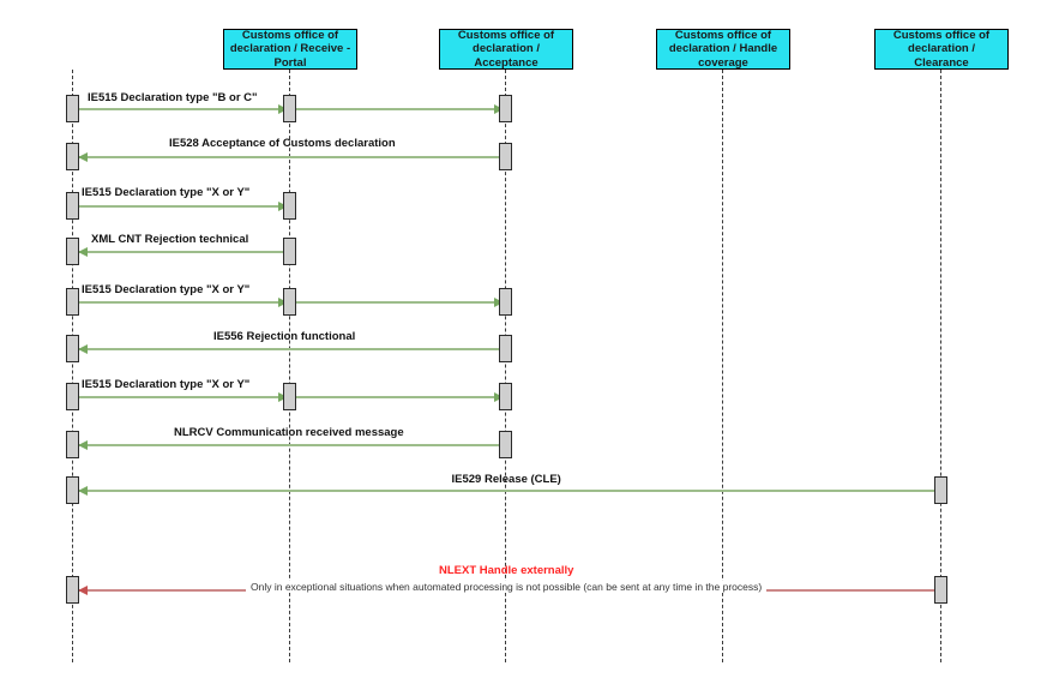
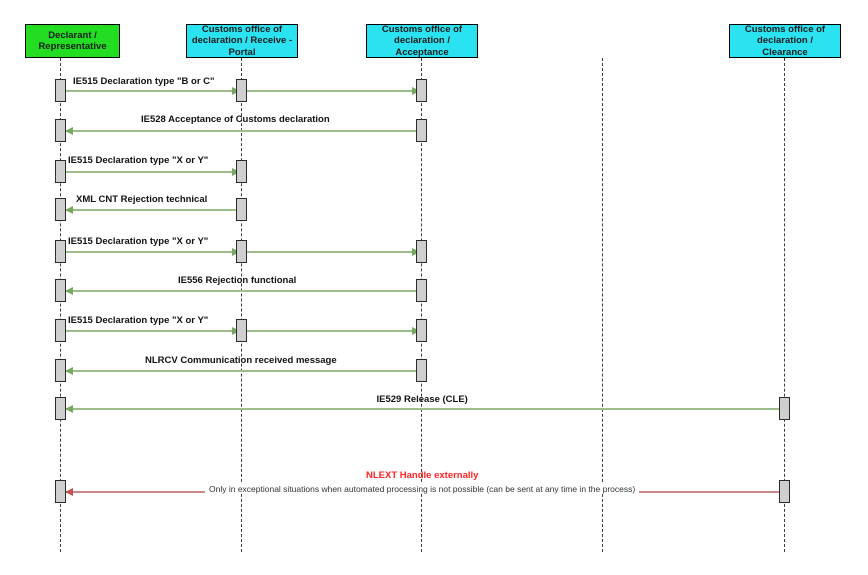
  IE515 Declaration type "B or C"
  IE528 Acceptance of Customs declaration
  IE515 Declaration type "X or Y"
  XML CNT Rejection technical
  IE515 Declaration type "X or Y"
  IE556 Rejection functional
  IE515 Declaration type "X or Y"
  NLRCV Communication received message
  IE529 Release (CLE)
  NLEXT Handle externally
  Only in exceptional situations when automated processing is not possible (can be sent at any time in the process)
+ Declarant / Representative
  Customs office of declaration / Receive - Portal
  Customs office of declaration / Acceptance
- Customs office of declaration / Handle coverage
  Customs office of declaration / Clearance
